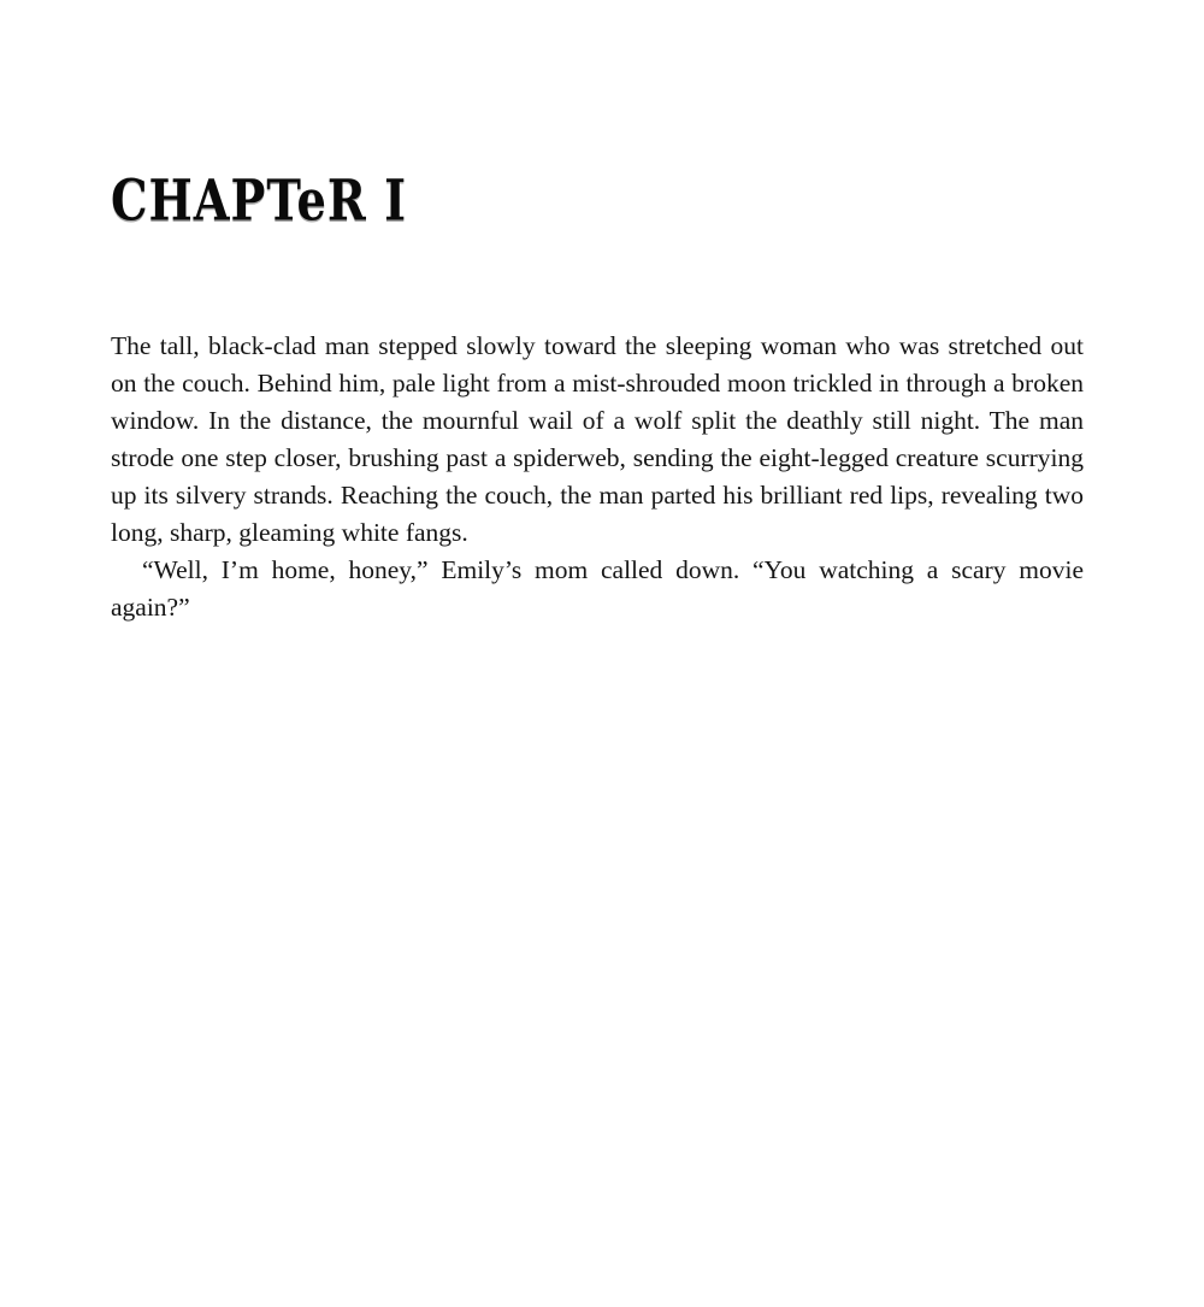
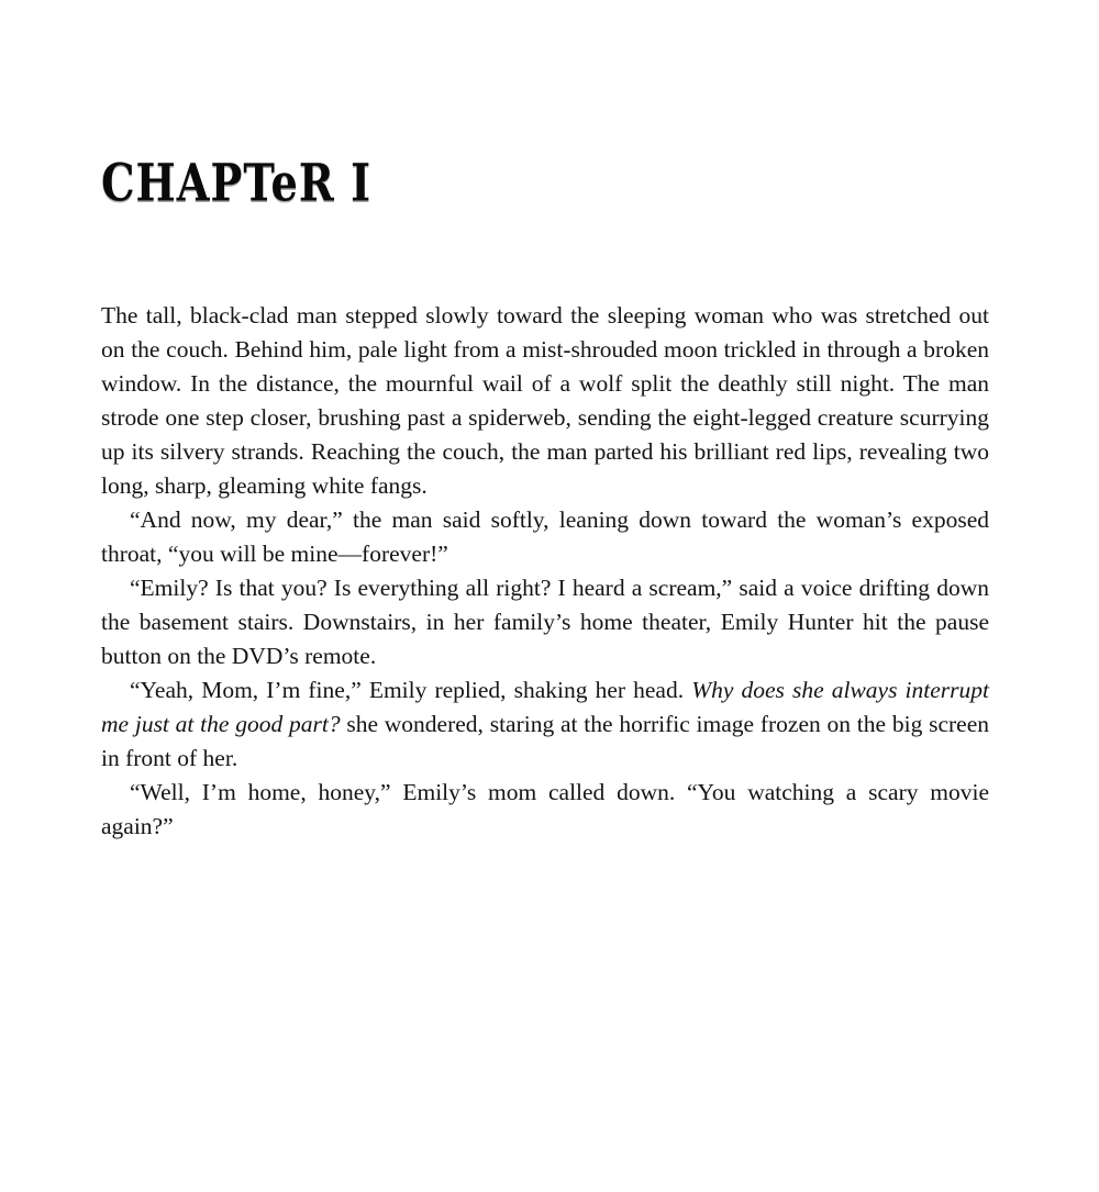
  CHAPTeR I
  The tall, black-clad man stepped slowly toward the sleeping woman who was stretched out on the couch. Behind him, pale light from a mist-shrouded moon trickled in through a broken window. In the distance, the mournful wail of a wolf split the deathly still night. The man strode one step closer, brushing past a spiderweb, sending the eight-legged creature scurrying up its silvery strands. Reaching the couch, the man parted his brilliant red lips, revealing two long, sharp, gleaming white fangs.
+ “And now, my dear,” the man said softly, leaning down toward the woman’s exposed throat, “you will be mine—forever!”
+ “Emily? Is that you? Is everything all right? I heard a scream,” said a voice drifting down the basement stairs. Downstairs, in her family’s home theater, Emily Hunter hit the pause button on the DVD’s remote.
+ “Yeah, Mom, I’m fine,” Emily replied, shaking her head. Why does she always interrupt me just at the good part? she wondered, staring at the horrific image frozen on the big screen in front of her.
  “Well, I’m home, honey,” Emily’s mom called down. “You watching a scary movie again?”
